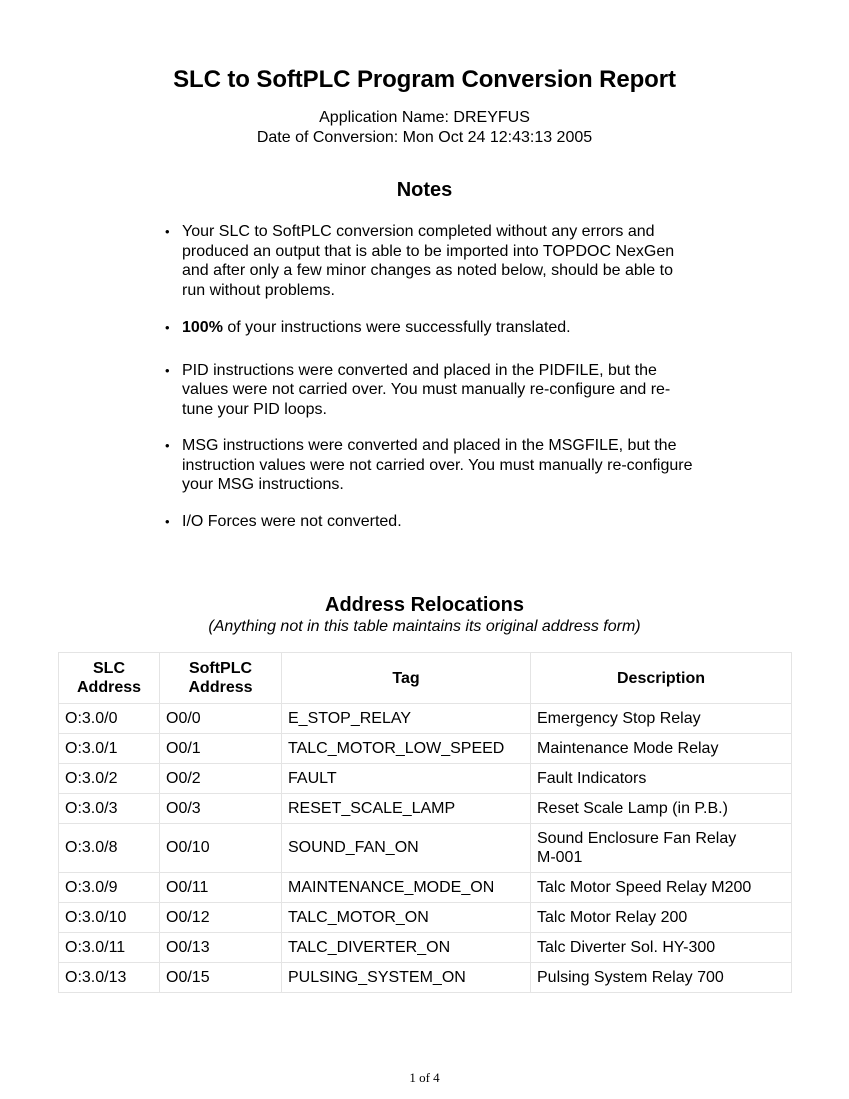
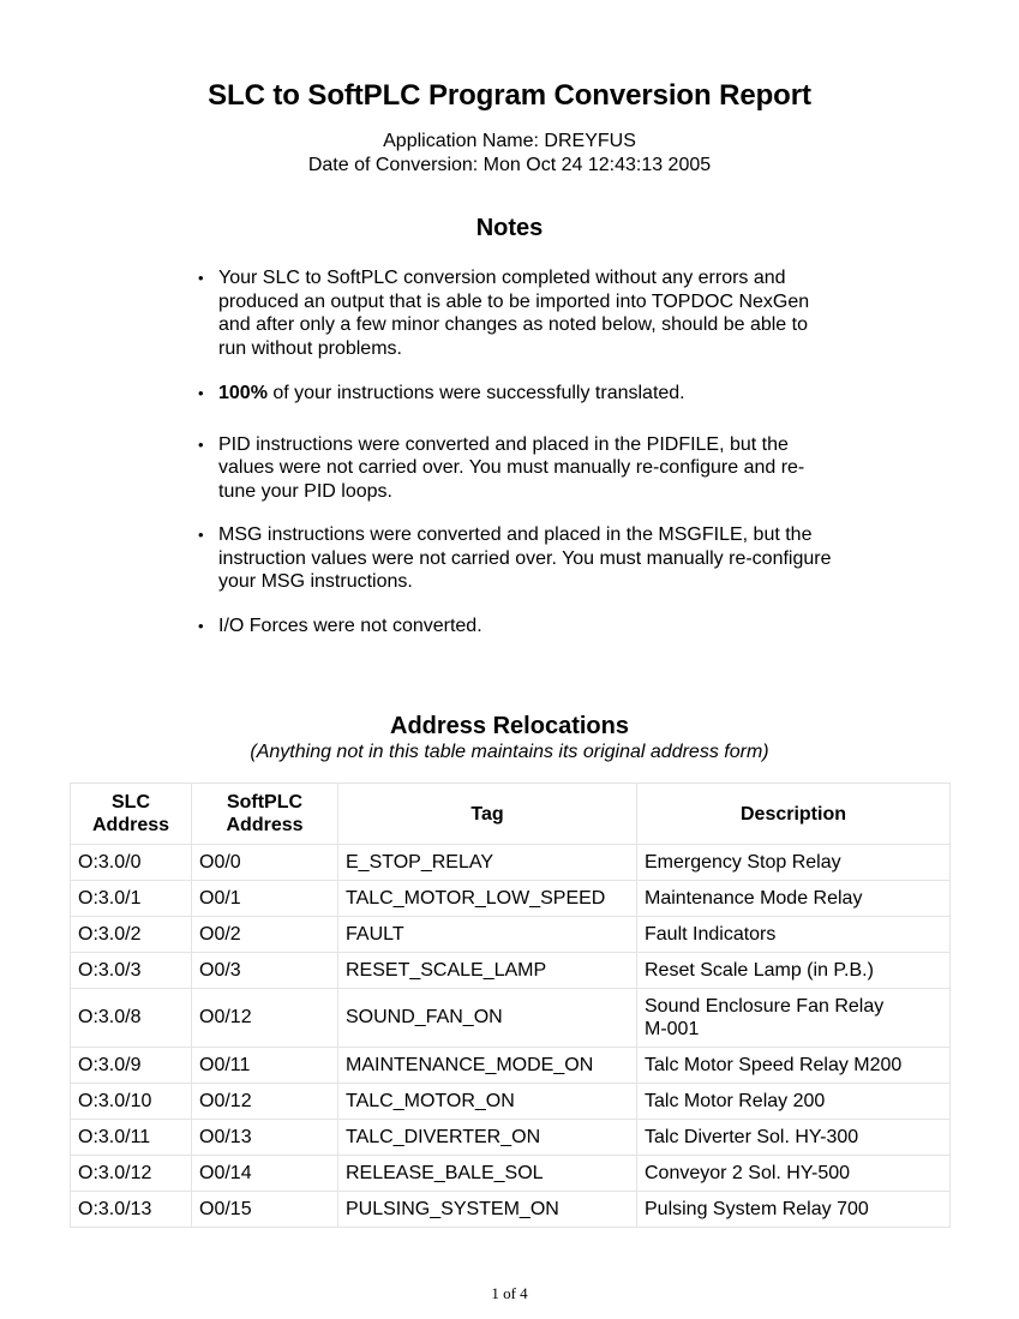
  SLC to SoftPLC Program Conversion Report
  Application Name: DREYFUS
  Date of Conversion: Mon Oct 24 12:43:13 2005
  Notes
  Your SLC to SoftPLC conversion completed without any errors and produced an output that is able to be imported into TOPDOC NexGen and after only a few minor changes as noted below, should be able to run without problems.
  100% of your instructions were successfully translated.
  PID instructions were converted and placed in the PIDFILE, but the values were not carried over. You must manually re-configure and re-tune your PID loops.
  MSG instructions were converted and placed in the MSGFILE, but the instruction values were not carried over. You must manually re-configure your MSG instructions.
  I/O Forces were not converted.
  Address Relocations
  (Anything not in this table maintains its original address form)
  SLCAddress	SoftPLCAddress	Tag	Description
  O:3.0/0	O0/0	E_STOP_RELAY	Emergency Stop Relay
  O:3.0/1	O0/1	TALC_MOTOR_LOW_SPEED	Maintenance Mode Relay
  O:3.0/2	O0/2	FAULT	Fault Indicators
  O:3.0/3	O0/3	RESET_SCALE_LAMP	Reset Scale Lamp (in P.B.)
- O:3.0/8	O0/10	SOUND_FAN_ON	Sound Enclosure Fan RelayM-001
+ O:3.0/8	O0/12	SOUND_FAN_ON	Sound Enclosure Fan RelayM-001
  O:3.0/9	O0/11	MAINTENANCE_MODE_ON	Talc Motor Speed Relay M200
  O:3.0/10	O0/12	TALC_MOTOR_ON	Talc Motor Relay 200
  O:3.0/11	O0/13	TALC_DIVERTER_ON	Talc Diverter Sol. HY-300
+ O:3.0/12	O0/14	RELEASE_BALE_SOL	Conveyor 2 Sol. HY-500
  O:3.0/13	O0/15	PULSING_SYSTEM_ON	Pulsing System Relay 700
  1 of 4
